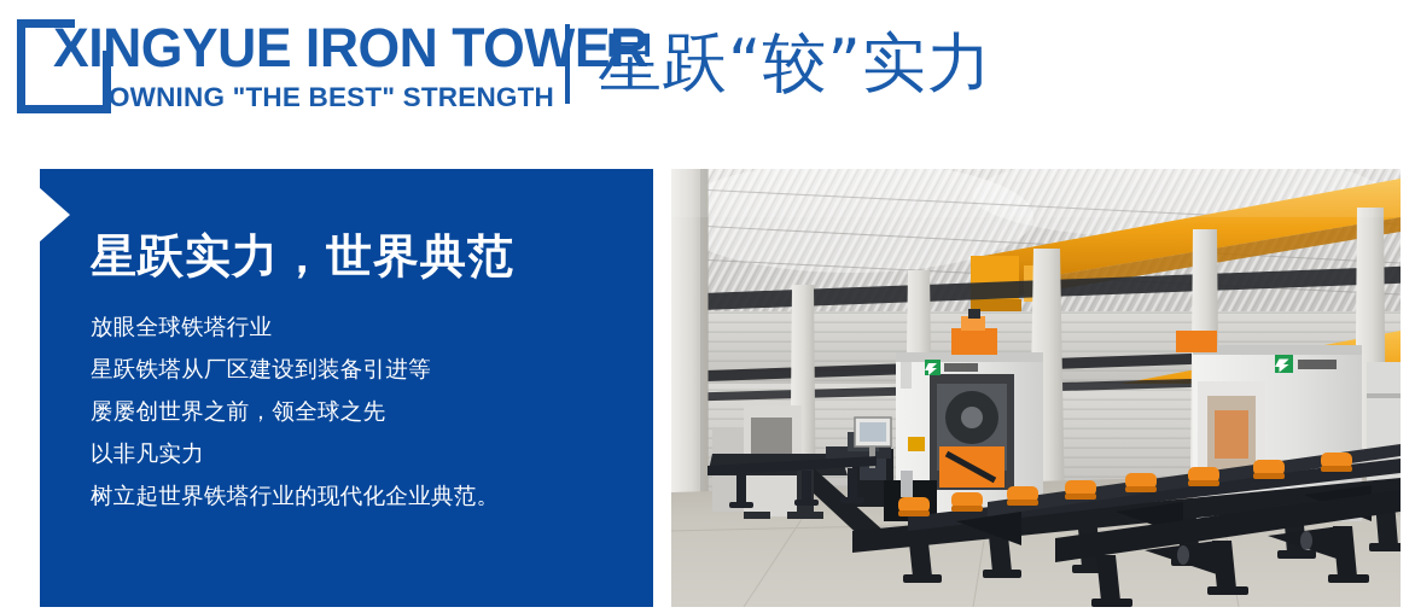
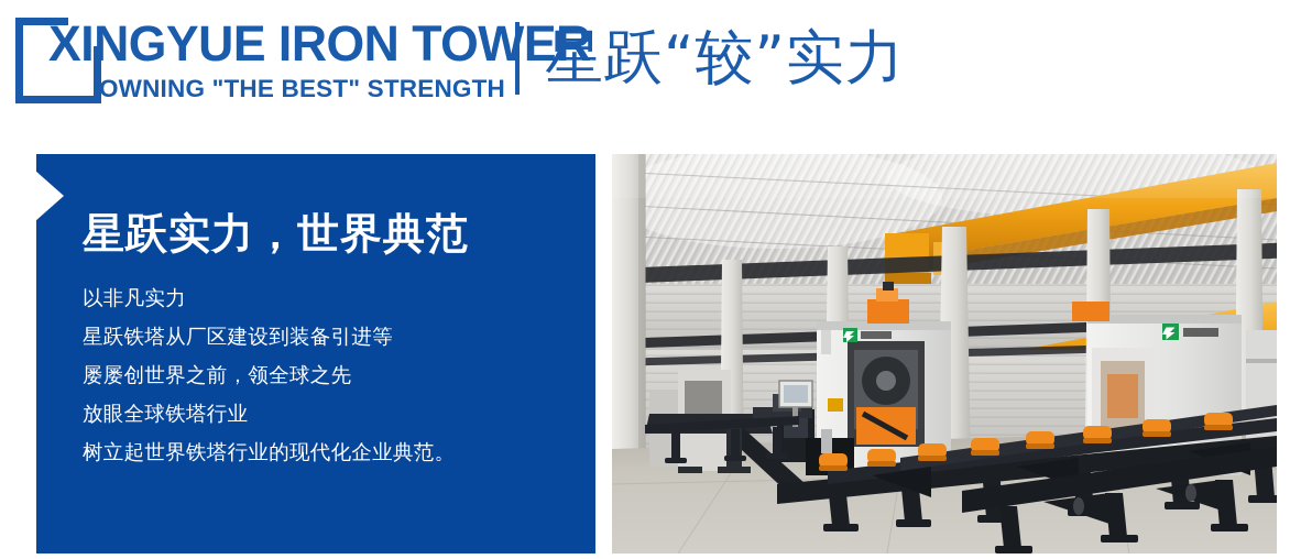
  XINGYUE IRON TOWE
  OWNING "THE BEST" STRENGTH
  星跃“较”实力
  星跃实力，世界典范
- 放眼全球铁塔行业
+ 以非凡实力
  星跃铁塔从厂区建设到装备引进等
  屡屡创世界之前，领全球之先
- 以非凡实力
+ 放眼全球铁塔行业
  树立起世界铁塔行业的现代化企业典范。
